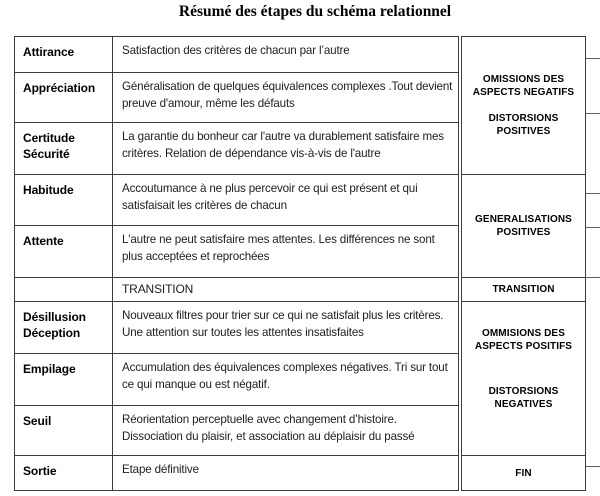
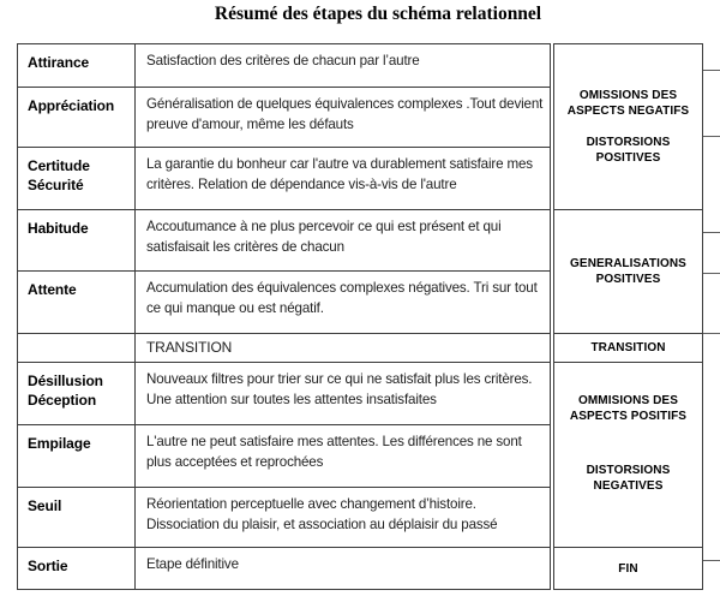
  Résumé des étapes du schéma relationnel
  Attirance
  Satisfaction des critères de chacun par l’autre
  Appréciation
  Généralisation de quelques équivalences complexes .Tout devient preuve d'amour, même les défauts
  Certitude Sécurité
  La garantie du bonheur car l'autre va durablement satisfaire mes critères. Relation de dépendance vis-à-vis de l'autre
  Habitude
  Accoutumance à ne plus percevoir ce qui est présent et qui satisfaisait les critères de chacun
  Attente
- L'autre ne peut satisfaire mes attentes. Les différences ne sont plus acceptées et reprochées
+ Accumulation des équivalences complexes négatives. Tri sur tout ce qui manque ou est négatif.
  TRANSITION
  Désillusion Déception
  Nouveaux filtres pour trier sur ce qui ne satisfait plus les critères. Une attention sur toutes les attentes insatisfaites
  Empilage
- Accumulation des équivalences complexes négatives. Tri sur tout ce qui manque ou est négatif.
+ L'autre ne peut satisfaire mes attentes. Les différences ne sont plus acceptées et reprochées
  Seuil
  Réorientation perceptuelle avec changement d’histoire. Dissociation du plaisir, et association au déplaisir du passé
  Sortie
  Etape définitive
  OMISSIONS DES ASPECTS NEGATIFS
  DISTORSIONS POSITIVES
  GENERALISATIONS POSITIVES
  TRANSITION
  OMMISIONS DES ASPECTS POSITIFS
  DISTORSIONS NEGATIVES
  FIN
